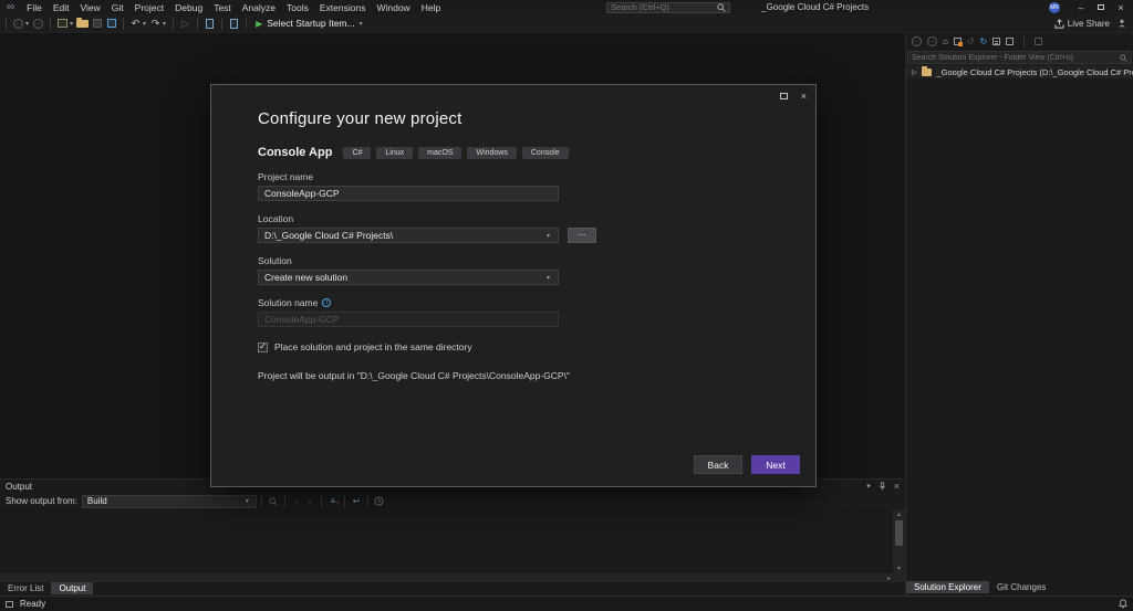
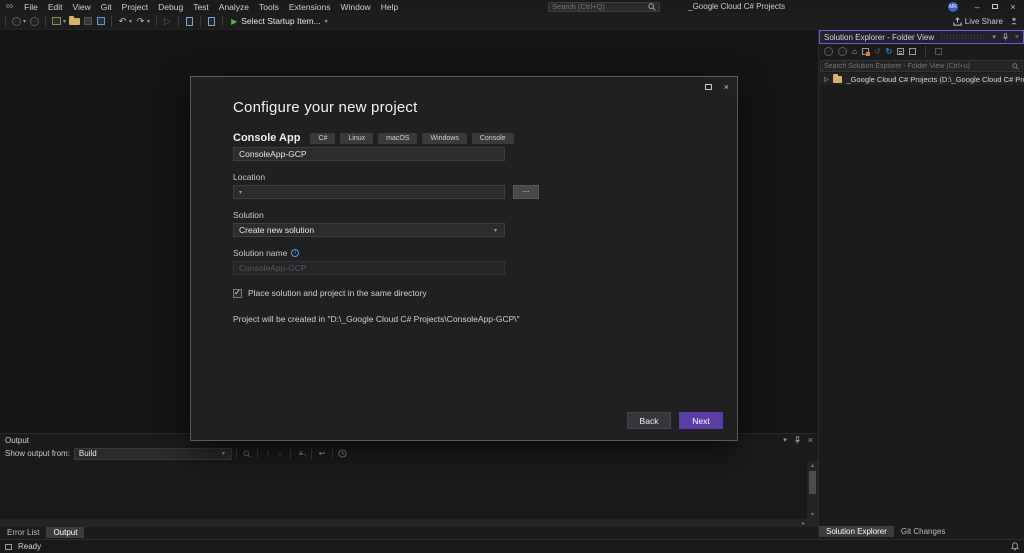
  ∞
  File
  Edit
  View
  Git
  Project
  Debug
  Test
  Analyze
  Tools
  Extensions
  Window
  Help
  Search (Ctrl+Q)
  _Google Cloud C# Projects
  –
  ×
  ↶
  ↷
  ▷
  ▶
  Select Startup Item...
  Live Share
  Output
  ×
  Show output from:
  Build
  ↑
  ↓
  ≡
  ↩
  Error List
  Output
+ Solution Explorer - Folder View
  ⌂
  ↺
  ↻
  Search Solution Explorer - Folder View (Ctrl+ù)
  _Google Cloud C# Projects (D:\_Google Cloud C# Pr
  Solution Explorer
  Git Changes
  Ready
  ×
  Configure your new project
  Console App
- Project name
  ConsoleApp-GCP
  Location
- D:\_Google Cloud C# Projects\
  ...
  Solution
  Create new solution
  Solution name
  ConsoleApp-GCP
  ✓
  Place solution and project in the same directory
- Project will be output in "D:\_Google Cloud C# Projects\ConsoleApp-GCP\"
+ Project will be created in "D:\_Google Cloud C# Projects\ConsoleApp-GCP\"
  Back
  Next
